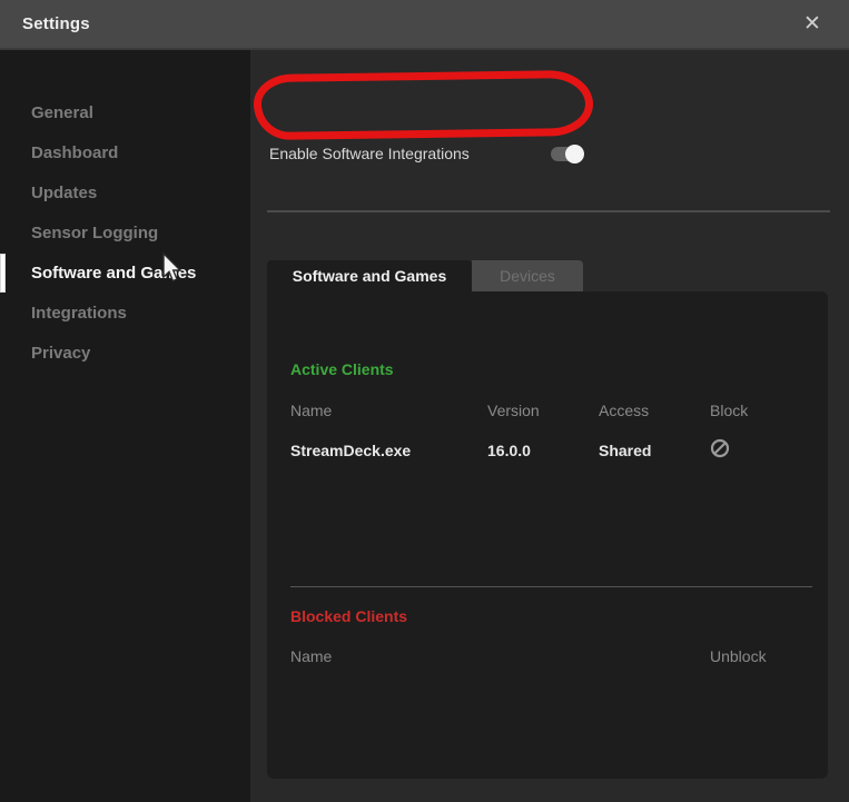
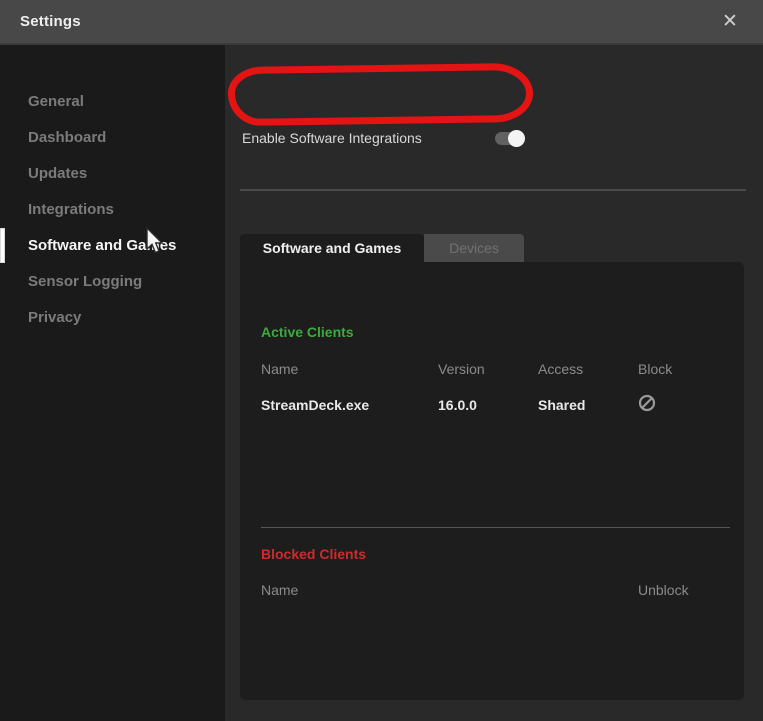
  Settings
  ✕
  General
  Dashboard
  Updates
- Sensor Logging
+ Integrations
  Software and Gaes
- Integrations
+ Sensor Logging
  Privacy
  Enable Software Integrations
  Software and Games
  Devices
  Active Clients
  Name
  Version
  Access
  Block
  StreamDeck.exe
  16.0.0
  Shared
  Blocked Clients
  Name
  Unblock
